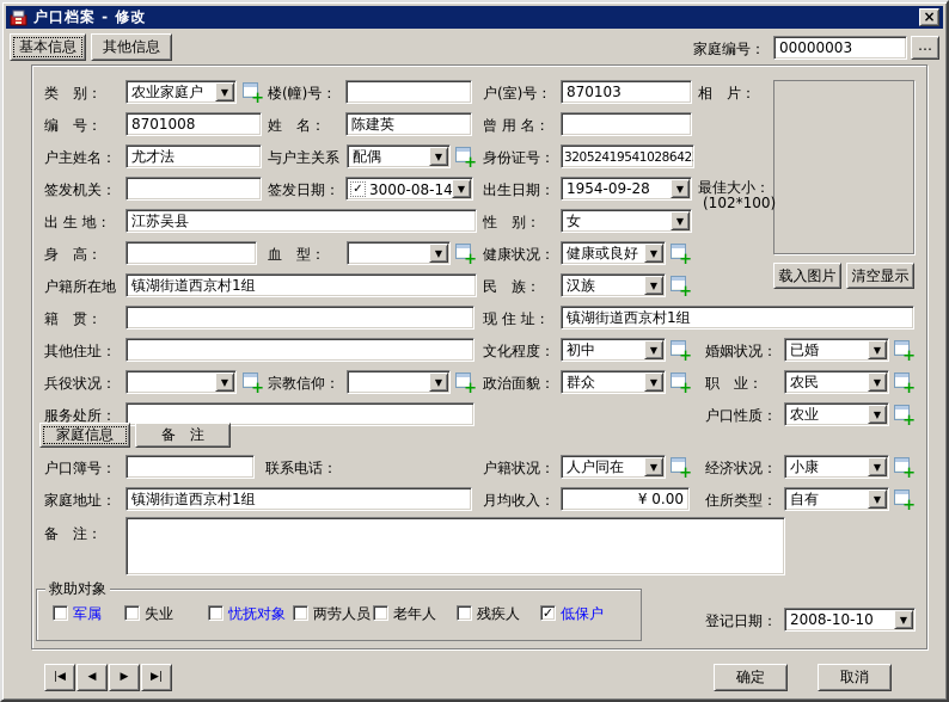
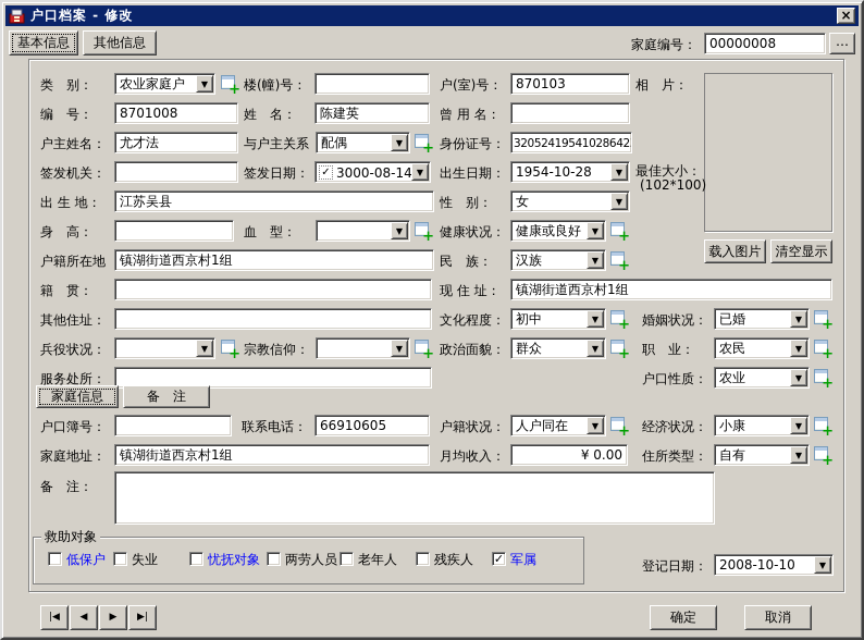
  户口档案 - 修改
  ×
  基本信息
  其他信息
  家庭编号：
- 00000003
+ 00000008
  …
  类 别：
  农业家庭户
  ▼
  +
  楼(幢)号：
  户(室)号：
  870103
  相 片：
  编 号：
  8701008
  姓 名：
  陈建英
  曾 用 名：
  户主姓名：
  尤才法
  与户主关系
  配偶
  ▼
  +
  身份证号：
  32052419541028642
  签发机关：
  签发日期：
  ✓
  3000-08-14
  ▼
  出生日期：
- 1954-09-28
+ 1954-10-28
  ▼
  最佳大小：
  (102*100)
  出 生 地：
  江苏吴县
  性 别：
  女
  ▼
  身 高：
  血 型：
  ▼
  +
  健康状况：
  健康或良好
  ▼
  +
  载入图片
  清空显示
  户籍所在地
  镇湖街道西京村1组
  民 族：
  汉族
  ▼
  +
  籍 贯：
  现 住 址：
  镇湖街道西京村1组
  其他住址：
  文化程度：
  初中
  ▼
  +
  婚姻状况：
  已婚
  ▼
  +
  兵役状况：
  ▼
  +
  宗教信仰：
  ▼
  +
  政治面貌：
  群众
  ▼
  +
  职 业：
  农民
  ▼
  +
  服务处所：
  户口性质：
  农业
  ▼
  +
  家庭信息
  备 注
  户口簿号：
  联系电话：
+ 66910605
  户籍状况：
  人户同在
  ▼
  +
  经济状况：
  小康
  ▼
  +
  家庭地址：
  镇湖街道西京村1组
  月均收入：
  ¥ 0.00
  住所类型：
  自有
  ▼
  +
  备 注：
  救助对象
- 军属
+ 低保户
  失业
  忧抚对象
  两劳人员
  老年人
  残疾人
  ✓
- 低保户
+ 军属
  登记日期：
  2008-10-10
  ▼
  |◀
  ◀
  ▶
  ▶|
  确定
  取消
